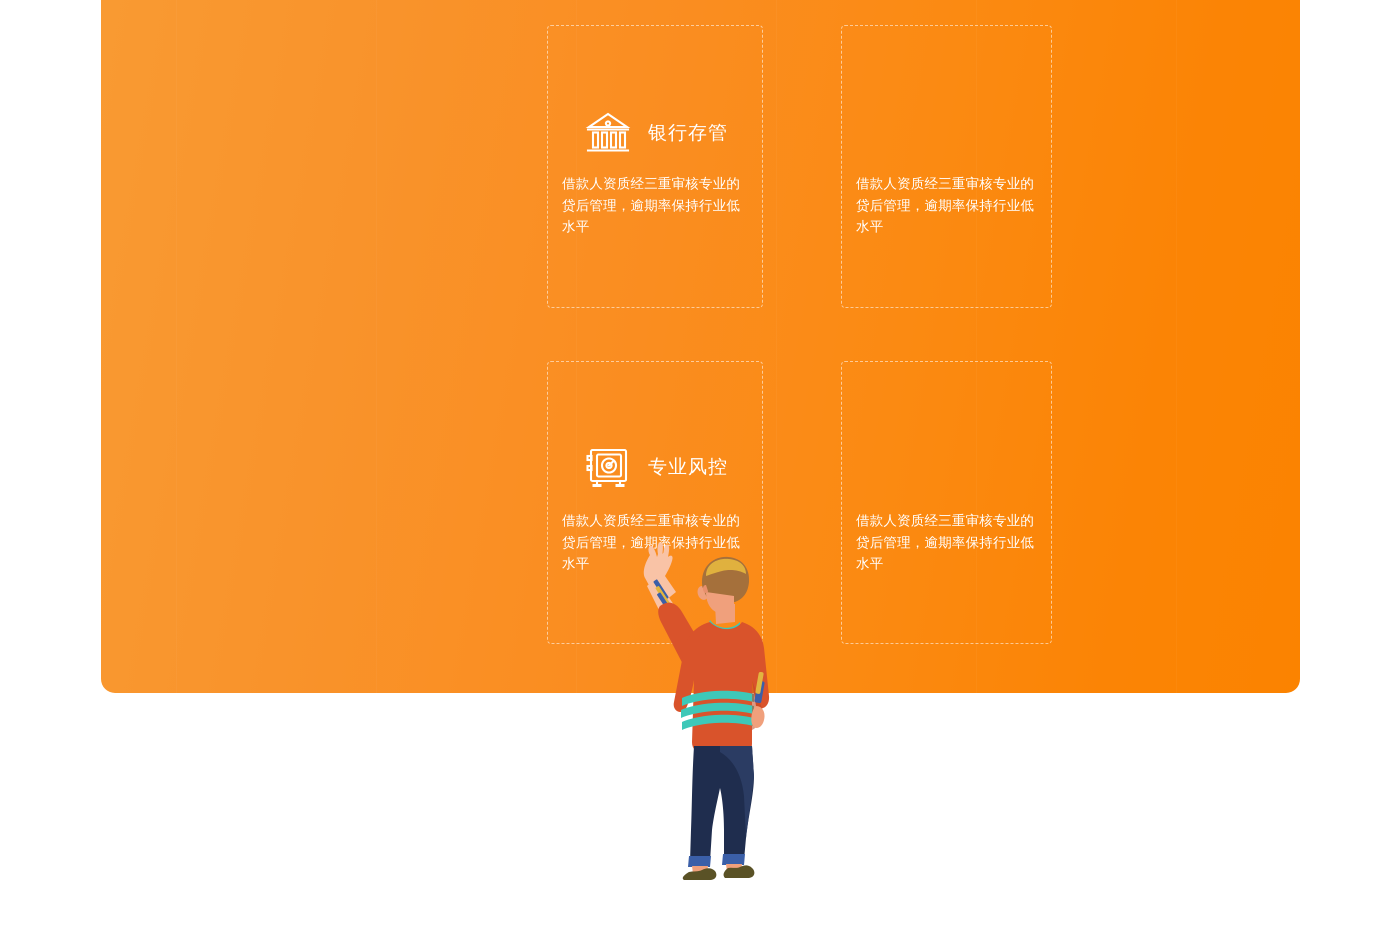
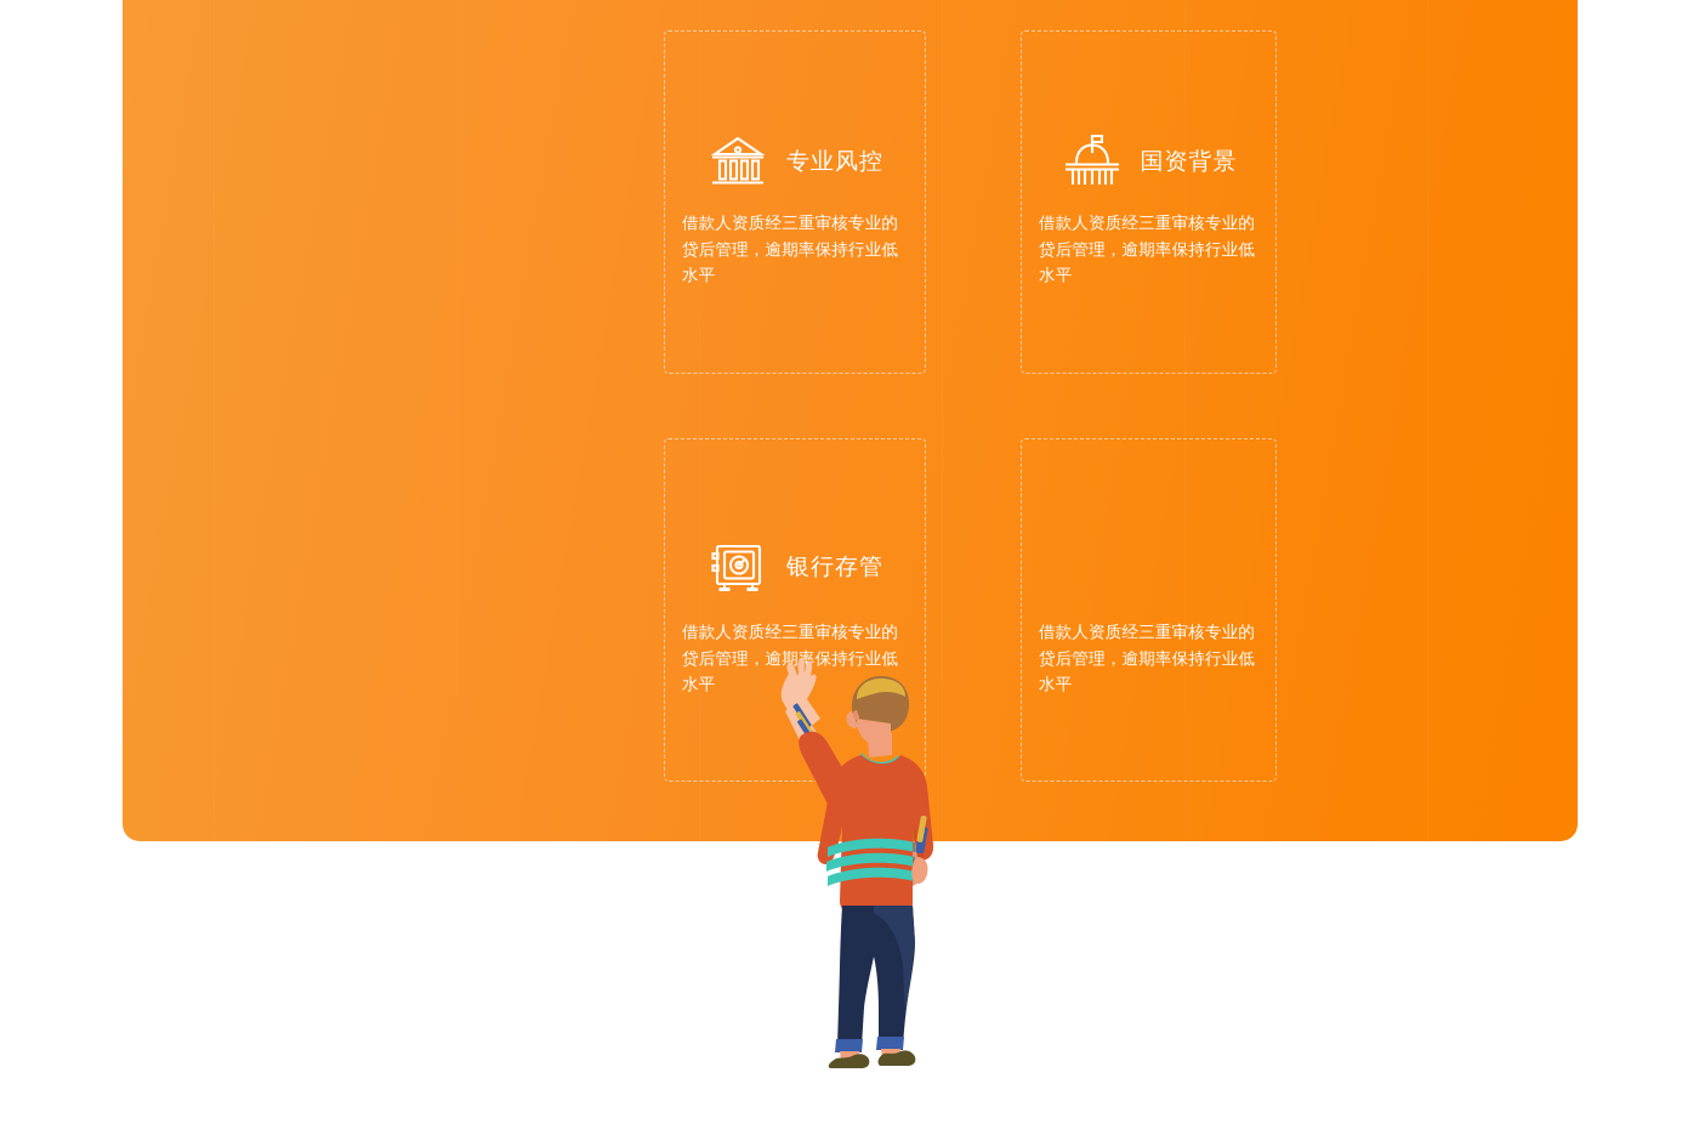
- 银行存管
+ 专业风控
  借款人资质经三重审核专业的贷后管理，逾期率保持行业低水平
+ 国资背景
  借款人资质经三重审核专业的贷后管理，逾期率保持行业低水平
- 专业风控
+ 银行存管
  借款人资质经三重审核专业的贷后管理，逾期率保持行业低水平
  借款人资质经三重审核专业的贷后管理，逾期率保持行业低水平
